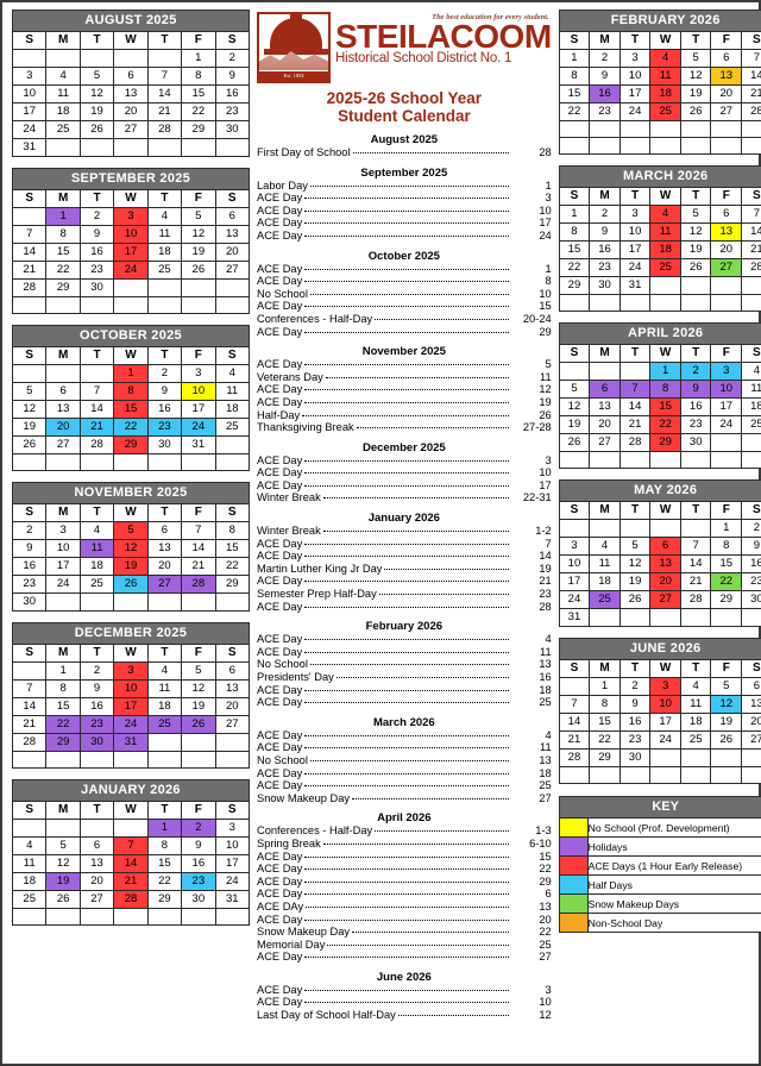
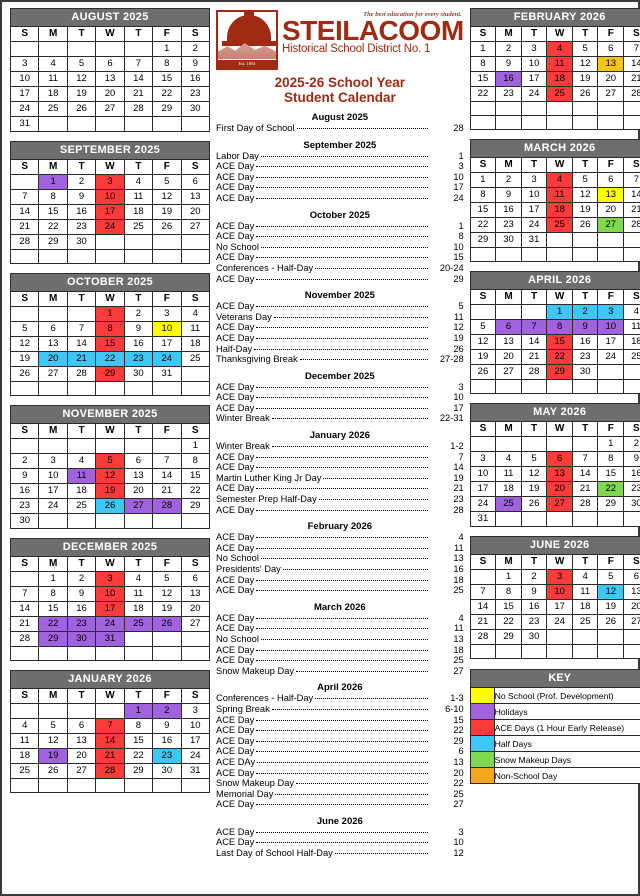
  AUGUST 2025
  S	M	T	W	T	F	S
  					1	2
  3	4	5	6	7	8	9
  10	11	12	13	14	15	16
  17	18	19	20	21	22	23
  24	25	26	27	28	29	30
  31
  SEPTEMBER 2025
  S	M	T	W	T	F	S
  	1	2	3	4	5	6
  7	8	9	10	11	12	13
  14	15	16	17	18	19	20
  21	22	23	24	25	26	27
  28	29	30
  OCTOBER 2025
  S	M	T	W	T	F	S
  			1	2	3	4
  5	6	7	8	9	10	11
  12	13	14	15	16	17	18
  19	20	21	22	23	24	25
  26	27	28	29	30	31
  NOVEMBER 2025
  S	M	T	W	T	F	S
+ 						1
  2	3	4	5	6	7	8
  9	10	11	12	13	14	15
  16	17	18	19	20	21	22
  23	24	25	26	27	28	29
  30
  DECEMBER 2025
  S	M	T	W	T	F	S
  	1	2	3	4	5	6
  7	8	9	10	11	12	13
  14	15	16	17	18	19	20
  21	22	23	24	25	26	27
  28	29	30	31
  JANUARY 2026
  S	M	T	W	T	F	S
  				1	2	3
  4	5	6	7	8	9	10
  11	12	13	14	15	16	17
  18	19	20	21	22	23	24
  25	26	27	28	29	30	31
  STEILACOOM
  Historical School District No. 1
  2025-26 School Year
  Student Calendar
  August 2025
  First Day of School
  28
  September 2025
  Labor Day
  1
  ACE Day
  3
  ACE Day
  10
  ACE Day
  17
  ACE Day
  24
  October 2025
  ACE Day
  1
  ACE Day
  8
  No School
  10
  ACE Day
  15
  Conferences - Half-Day
  20-24
  ACE Day
  29
  November 2025
  ACE Day
  5
  Veterans Day
  11
  ACE Day
  12
  ACE Day
  19
  Half-Day
  26
  Thanksgiving Break
  27-28
  December 2025
  ACE Day
  3
  ACE Day
  10
  ACE Day
  17
  Winter Break
  22-31
  January 2026
  Winter Break
  1-2
  ACE Day
  7
  ACE Day
  14
  Martin Luther King Jr Day
  19
  ACE Day
  21
  Semester Prep Half-Day
  23
  ACE Day
  28
  February 2026
  ACE Day
  4
  ACE Day
  11
  No School
  13
  Presidents' Day
  16
  ACE Day
  18
  ACE Day
  25
  March 2026
  ACE Day
  4
  ACE Day
  11
  No School
  13
  ACE Day
  18
  ACE Day
  25
  Snow Makeup Day
  27
  April 2026
  Conferences - Half-Day
  1-3
  Spring Break
  6-10
  ACE Day
  15
  ACE Day
  22
  ACE Day
  29
  ACE Day
  6
  ACE DAy
  13
  ACE Day
  20
  Snow Makeup Day
  22
  Memorial Day
  25
  ACE Day
  27
  June 2026
  ACE Day
  3
  ACE Day
  10
  Last Day of School Half-Day
  12
  FEBRUARY 2026
  S	M	T	W	T	F	S
  1	2	3	4	5	6	7
  8	9	10	11	12	13	14
  15	16	17	18	19	20	21
  22	23	24	25	26	27	28
  MARCH 2026
  S	M	T	W	T	F	S
  1	2	3	4	5	6	7
  8	9	10	11	12	13	14
  15	16	17	18	19	20	21
  22	23	24	25	26	27	28
  29	30	31
  APRIL 2026
  S	M	T	W	T	F	S
  			1	2	3	4
  5	6	7	8	9	10	11
  12	13	14	15	16	17	18
  19	20	21	22	23	24	25
  26	27	28	29	30
  MAY 2026
  S	M	T	W	T	F	S
  					1	2
  3	4	5	6	7	8	9
  10	11	12	13	14	15	16
  17	18	19	20	21	22	23
  24	25	26	27	28	29	30
  31
  JUNE 2026
  S	M	T	W	T	F	S
  	1	2	3	4	5	6
  7	8	9	10	11	12	13
  14	15	16	17	18	19	20
  21	22	23	24	25	26	27
  28	29	30
  KEY
  	No School (Prof. Development)
  	Holidays
  	ACE Days (1 Hour Early Release)
  	Half Days
  	Snow Makeup Days
  	Non-School Day
